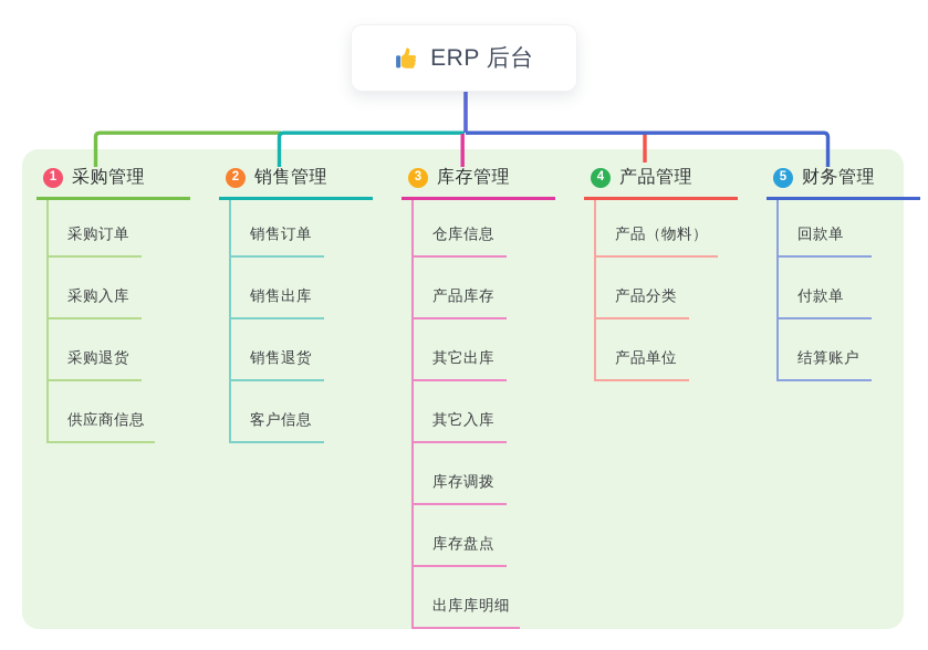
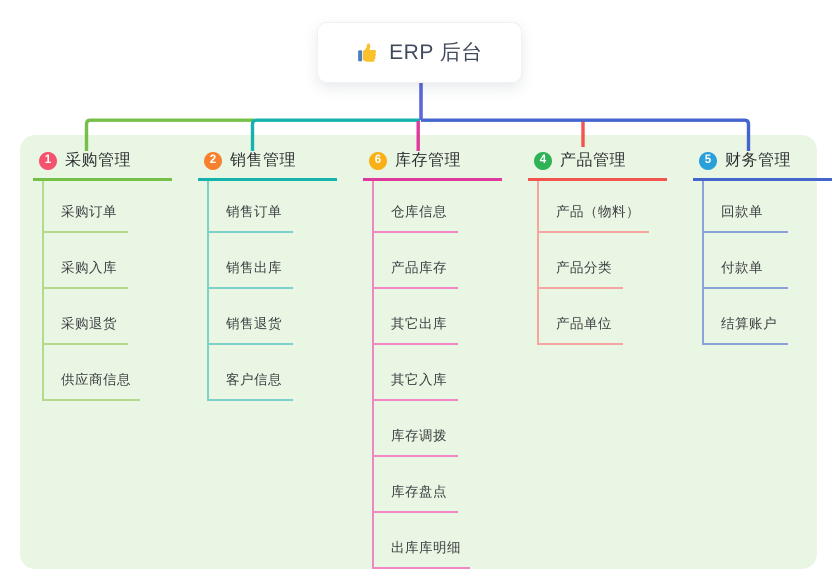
  ERP 后台
  1
  采购管理
  采购订单
  采购入库
  采购退货
  供应商信息
  2
  销售管理
  销售订单
  销售出库
  销售退货
  客户信息
- 3
+ 6
  库存管理
  仓库信息
  产品库存
  其它出库
  其它入库
  库存调拨
  库存盘点
  出库库明细
  4
  产品管理
  产品（物料）
  产品分类
  产品单位
  5
  财务管理
  回款单
  付款单
  结算账户
